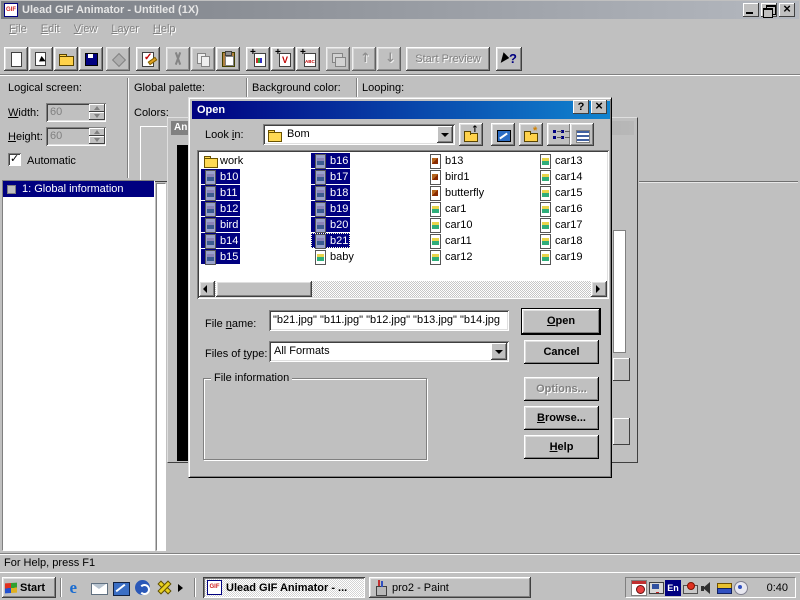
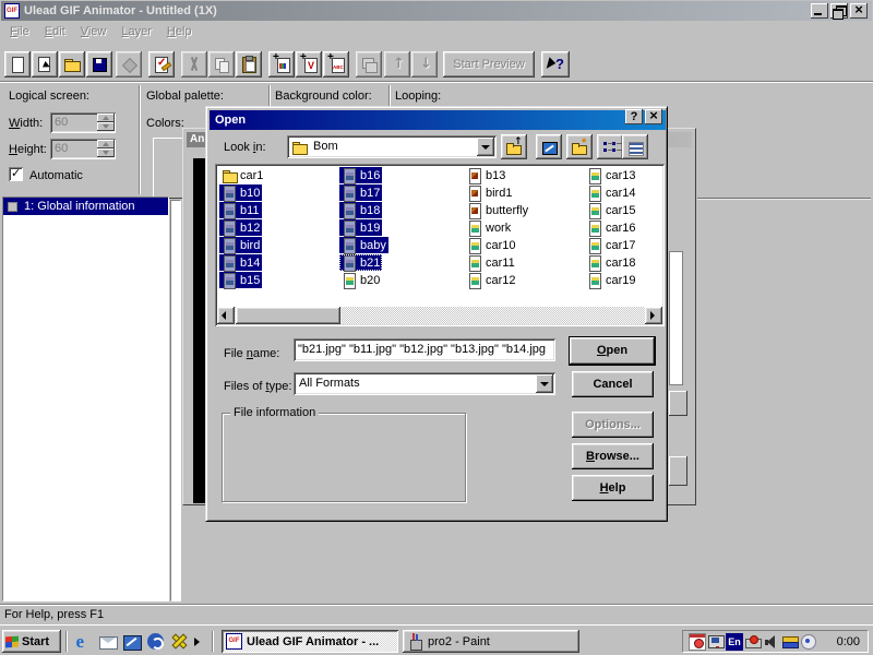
  Ulead GIF Animator - Untitled (1X)
  File
  Edit
  View
  Layer
  Help
  Start Preview
  Logical screen:
  Global palette:
  Background color:
  Looping:
  Width:
  60
  Height:
  60
  Automatic
  Colors:
  1: Global information
  For Help, press F1
  Open
  Look in:
  Bom
- work
+ car1
  b10
  b11
  b12
  bird
  b14
  b15
  b16
  b17
  b18
  b19
- b20
+ baby
  b21
- baby
+ b20
  b13
  bird1
  butterfly
- car1
+ work
  car10
  car11
  car12
  car13
  car14
  car15
  car16
  car17
  car18
  car19
  File name:
  "b21.jpg" "b11.jpg" "b12.jpg" "b13.jpg" "b14.jpg
  Open
  Files of type:
  All Formats
  Cancel
  File information
  Options...
  Browse...
  Help
  Start
  Ulead GIF Animator - ...
  pro2 - Paint
  En
- 0:40
+ 0:00
